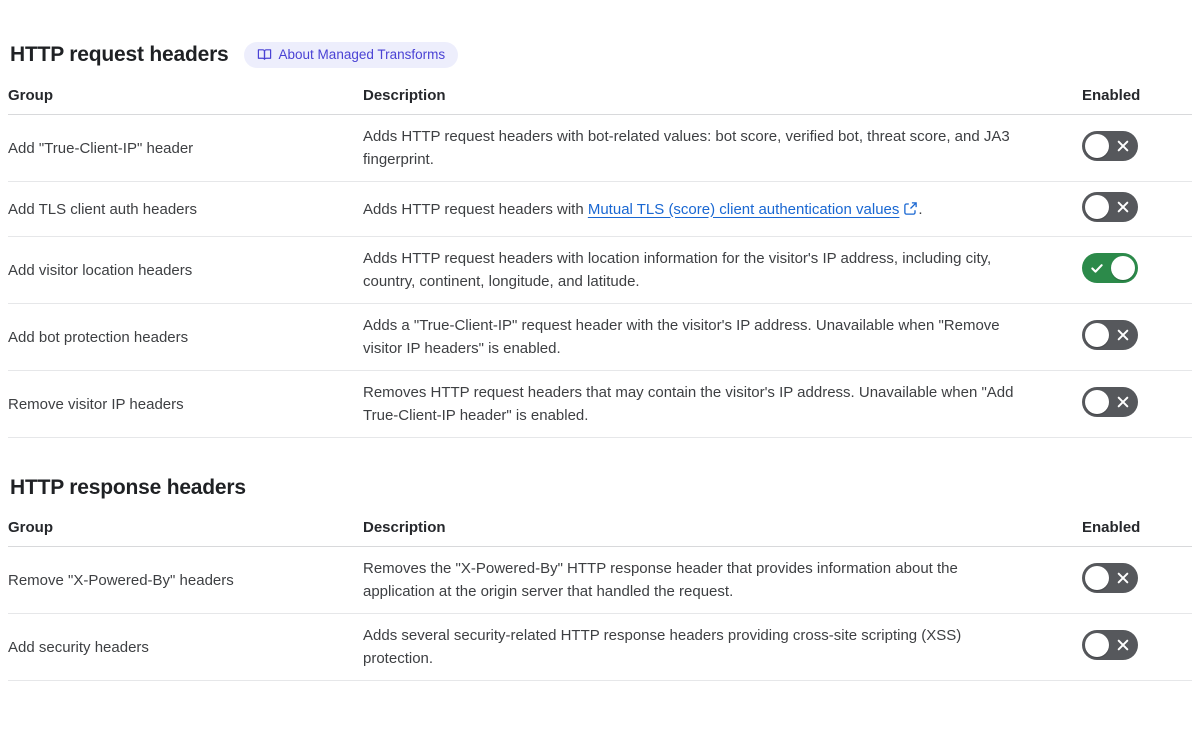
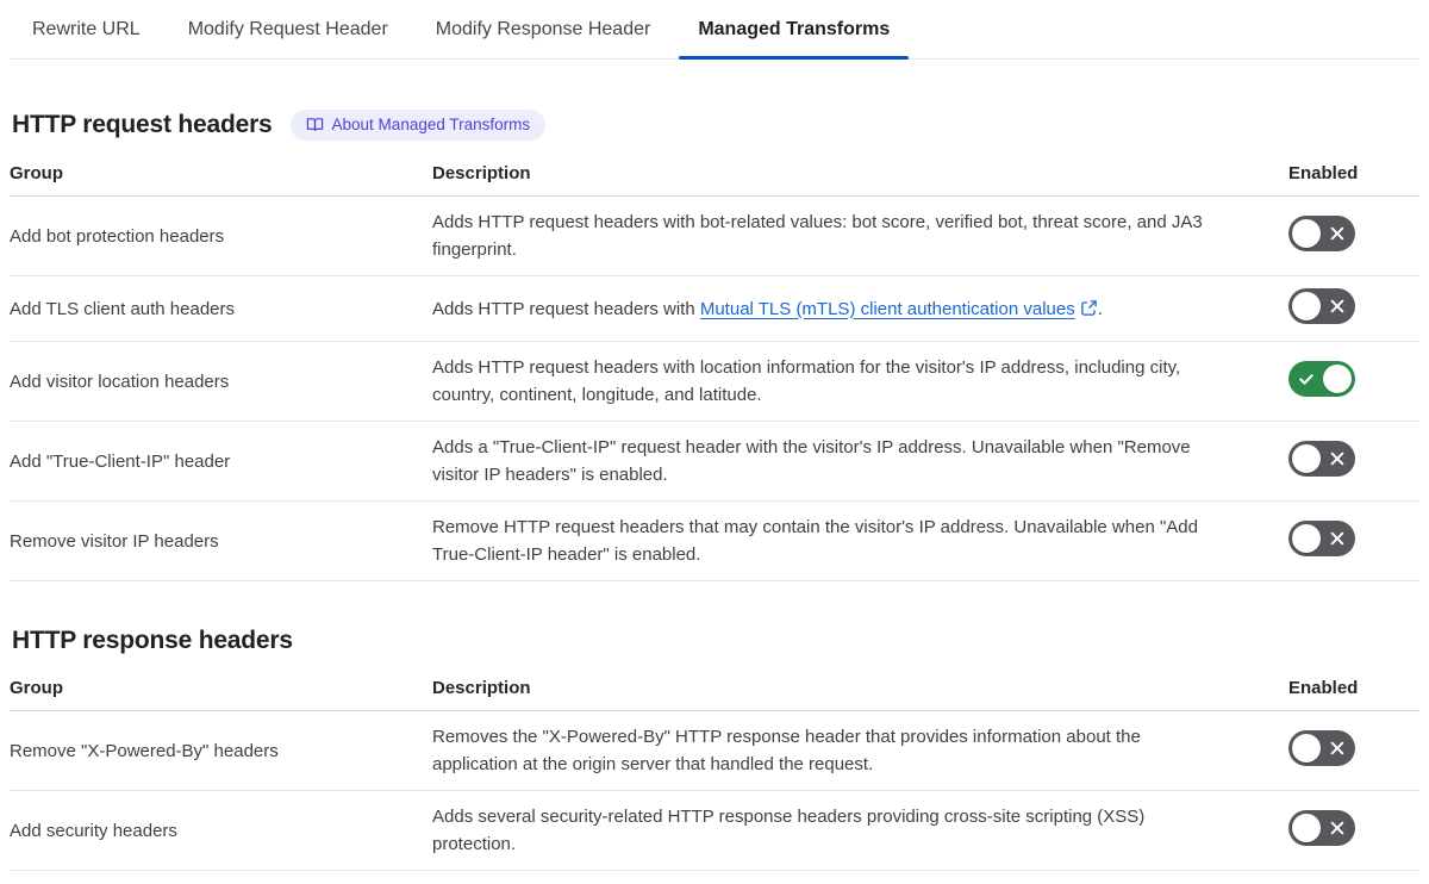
+ Rewrite URL
+ Modify Request Header
+ Modify Response Header
+ Managed Transforms
  HTTP request headers
  About Managed Transforms
  Group	Description	Enabled
- Add "True-Client-IP" header	Adds HTTP request headers with bot-related values: bot score, verified bot, threat score, and JA3 fingerprint.
+ Add bot protection headers	Adds HTTP request headers with bot-related values: bot score, verified bot, threat score, and JA3 fingerprint.
- Add TLS client auth headers	Adds HTTP request headers with Mutual TLS (score) client authentication values .
+ Add TLS client auth headers	Adds HTTP request headers with Mutual TLS (mTLS) client authentication values .
  Add visitor location headers	Adds HTTP request headers with location information for the visitor's IP address, including city, country, continent, longitude, and latitude.
- Add bot protection headers	Adds a "True-Client-IP" request header with the visitor's IP address. Unavailable when "Remove visitor IP headers" is enabled.
+ Add "True-Client-IP" header	Adds a "True-Client-IP" request header with the visitor's IP address. Unavailable when "Remove visitor IP headers" is enabled.
- Remove visitor IP headers	Removes HTTP request headers that may contain the visitor's IP address. Unavailable when "Add True-Client-IP header" is enabled.
+ Remove visitor IP headers	Remove HTTP request headers that may contain the visitor's IP address. Unavailable when "Add True-Client-IP header" is enabled.
  HTTP response headers
  Group	Description	Enabled
  Remove "X-Powered-By" headers	Removes the "X-Powered-By" HTTP response header that provides information about the application at the origin server that handled the request.
  Add security headers	Adds several security-related HTTP response headers providing cross-site scripting (XSS) protection.
